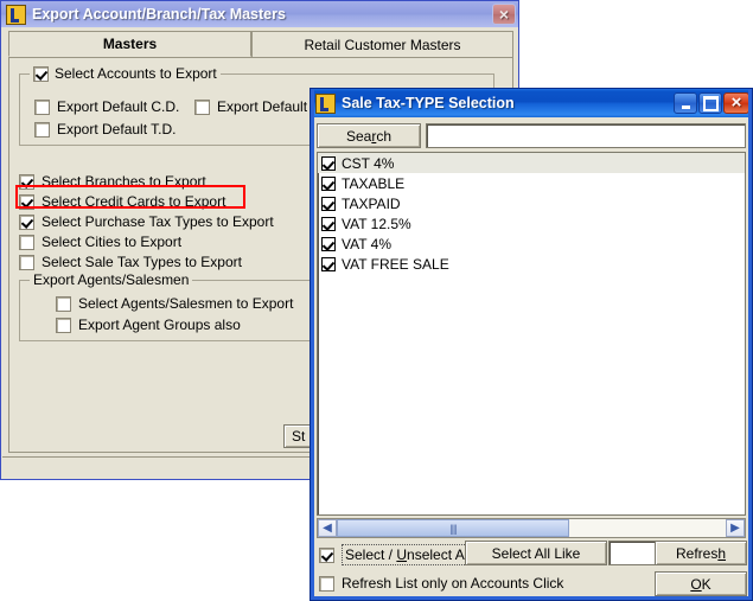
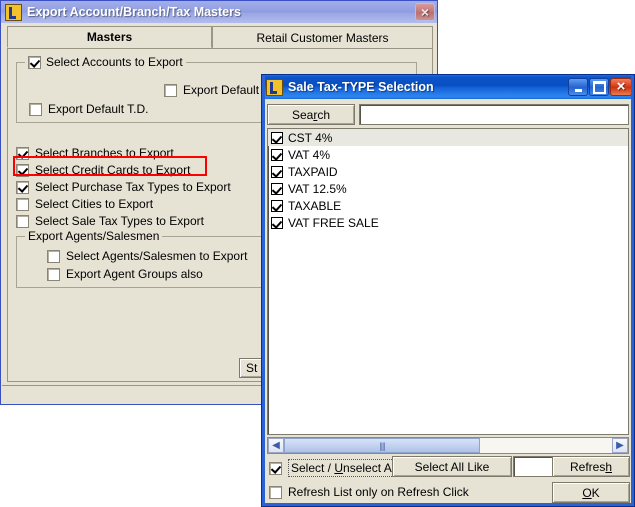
  Export Account/Branch/Tax Masters
  ×
  Masters
  Retail Customer Masters
  Select Accounts to Export
- Export Default C.D.
  Export Default
  Export Default T.D.
  Select Branches to Export
  Select Credit Cards to Export
  Select Purchase Tax Types to Export
  Select Cities to Export
  Select Sale Tax Types to Export
  Export Agents/Salesmen
  Select Agents/Salesmen to Export
  Export Agent Groups also
  St
  Sale Tax-TYPE Selection
  ×
  Search
  CST 4%
- TAXABLE
+ VAT 4%
  TAXPAID
  VAT 12.5%
- VAT 4%
+ TAXABLE
  VAT FREE SALE
  ◀
  ||||
  ▶
  Select / Unselect A
  Select All Like
  Refresh
- Refresh List only on Accounts Click
+ Refresh List only on Refresh Click
  OK
